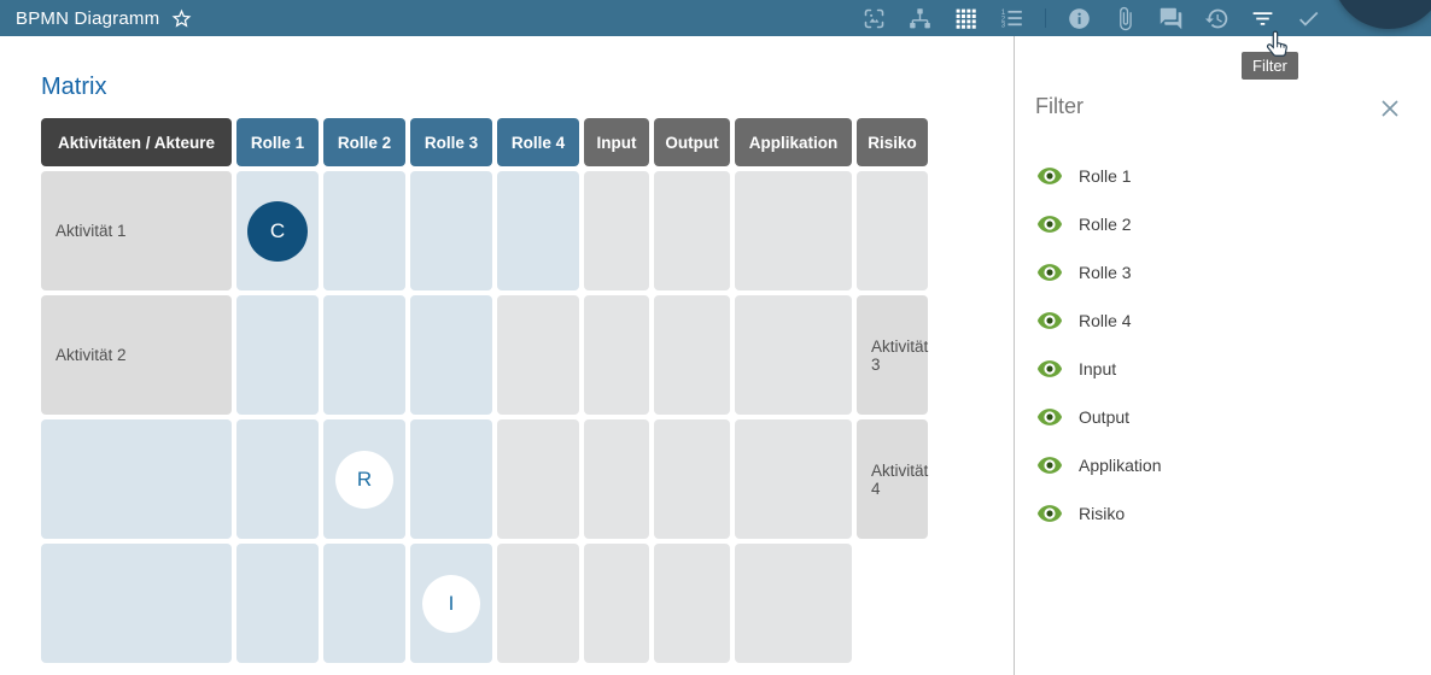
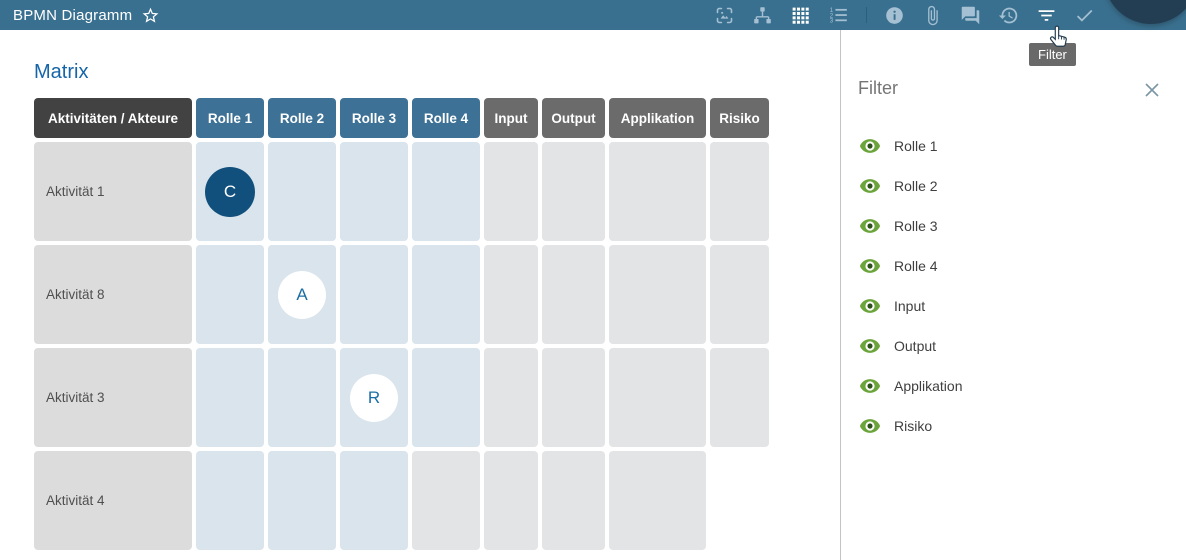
  BPMN Diagramm
  Matrix
  Aktivitäten / Akteure
  Rolle 1
  Rolle 2
  Rolle 3
  Rolle 4
  Input
  Output
  Applikation
  Risiko
  Aktivität 1
  C
- Aktivität 2
+ Aktivität 8
+ A
  Aktivität 3
  R
  Aktivität 4
- I
  Filter
  Rolle 1
  Rolle 2
  Rolle 3
  Rolle 4
  Input
  Output
  Applikation
  Risiko
  Filter
